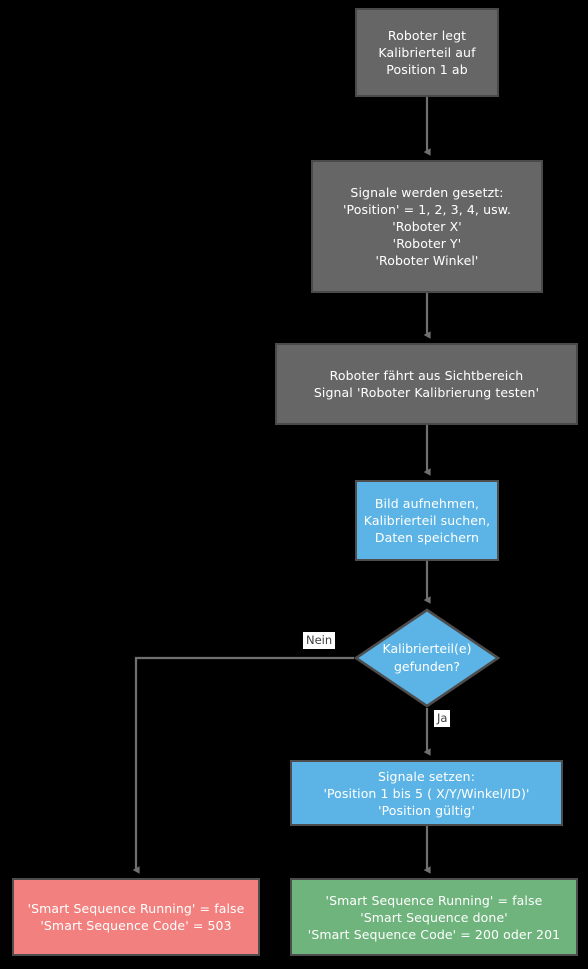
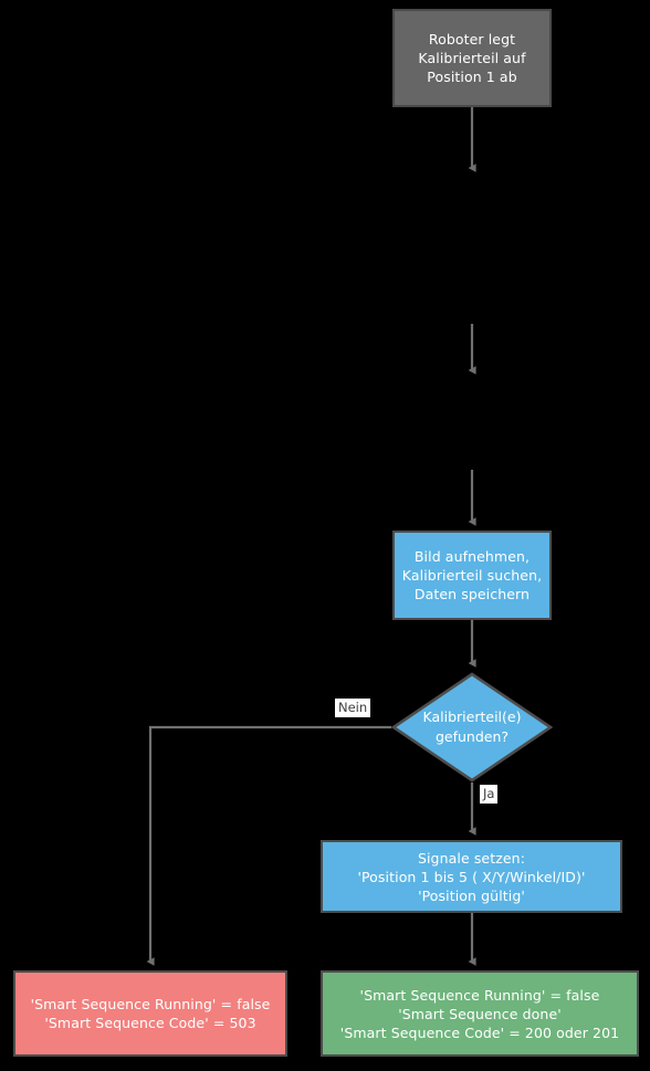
  Roboter legt
  Kalibrierteil auf
  Position 1 ab
- Signale werden gesetzt:
- 'Position' = 1, 2, 3, 4, usw.
- 'Roboter X'
- 'Roboter Y'
- 'Roboter Winkel'
- Roboter fährt aus Sichtbereich
- Signal 'Roboter Kalibrierung testen'
  Bild aufnehmen,
  Kalibrierteil suchen,
  Daten speichern
  Kalibrierteil(e)
  gefunden?
  Signale setzen:
  'Position 1 bis 5 ( X/Y/Winkel/ID)'
  'Position gültig'
  'Smart Sequence Running' = false
  'Smart Sequence Code' = 503
  'Smart Sequence Running' = false
  'Smart Sequence done'
  'Smart Sequence Code' = 200 oder 201
  Nein
  Ja
